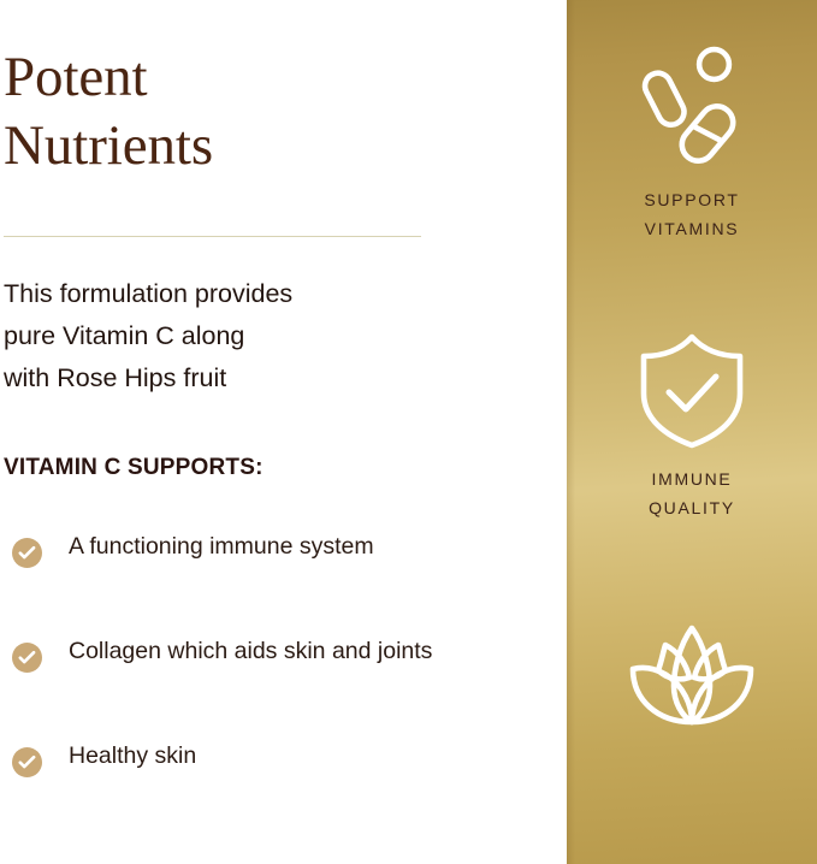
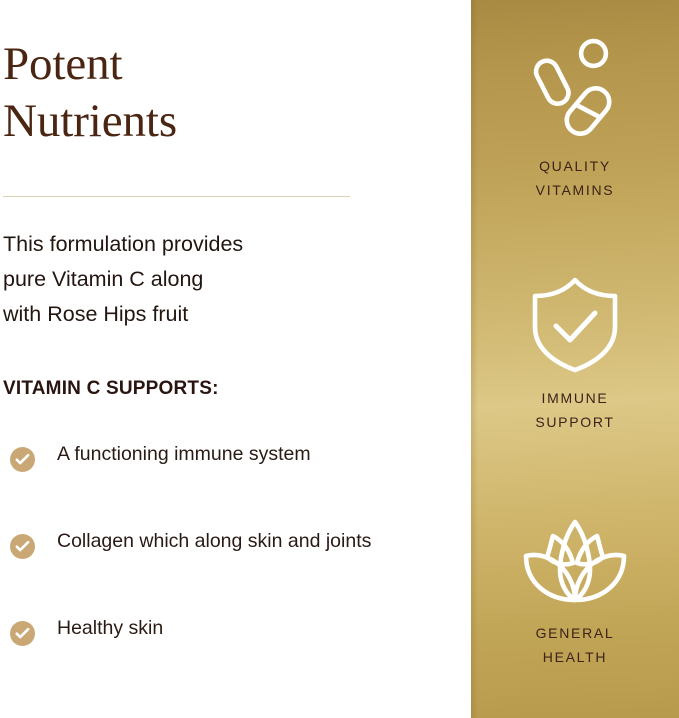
  Potent
  Nutrients
  This formulation provides
  pure Vitamin C along
  with Rose Hips fruit
  VITAMIN C SUPPORTS:
  A functioning immune system
- Collagen which aids skin and joints
+ Collagen which along skin and joints
  Healthy skin
- SUPPORT
+ QUALITY
  VITAMINS
  IMMUNE
- QUALITY
+ SUPPORT
+ GENERAL
+ HEALTH
